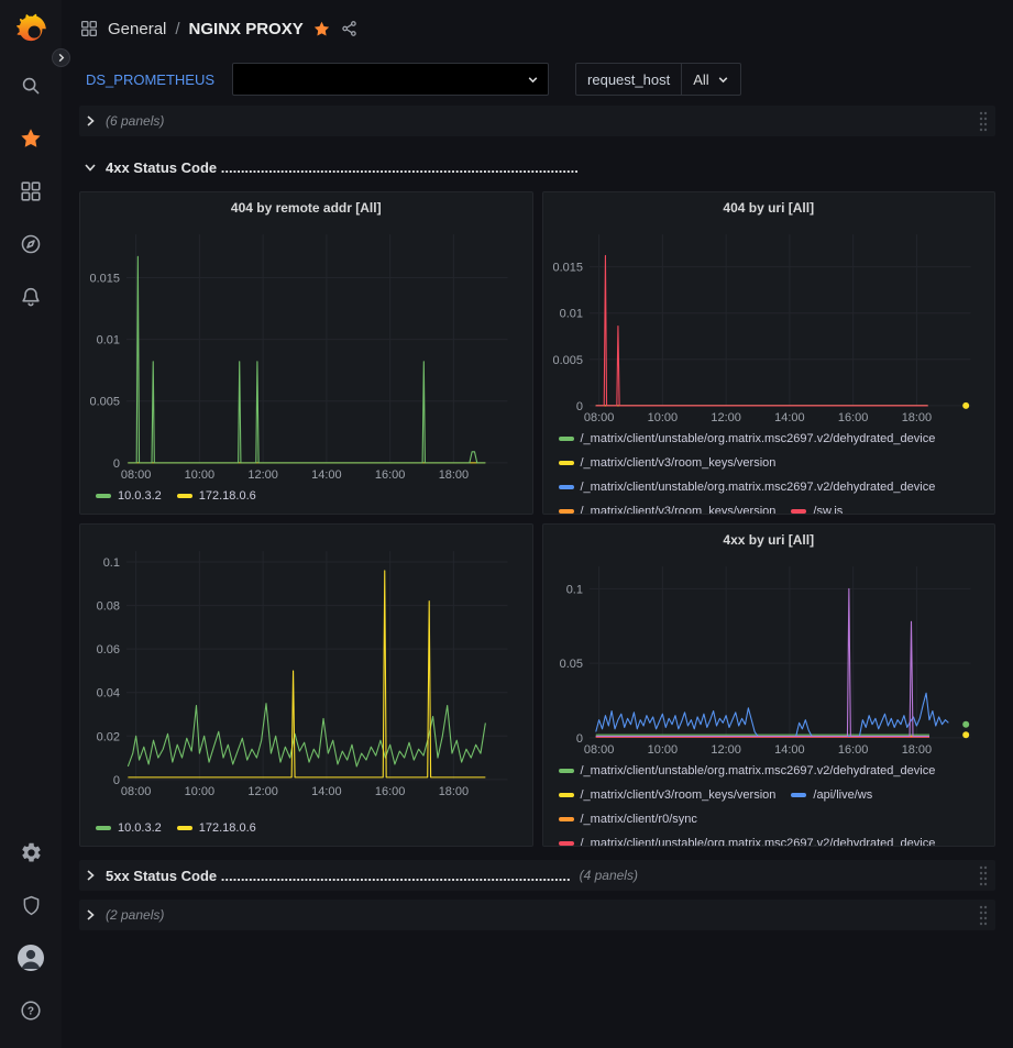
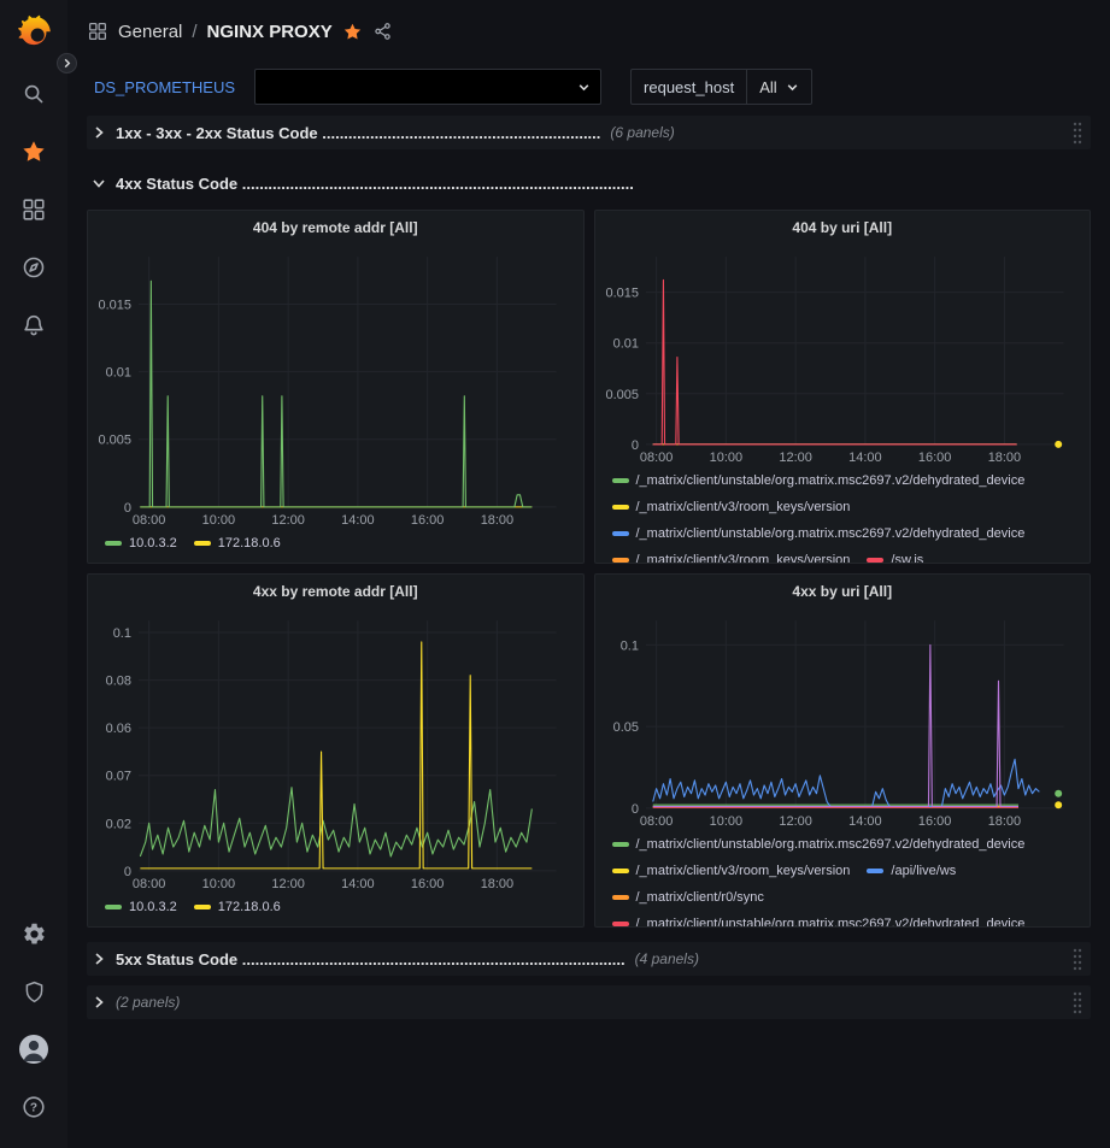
  ?
  General
  /
  NGINX PROXY
  DS_PROMETHEUS
  request_host
  All
+ 1xx - 3xx - 2xx Status Code ................................................................
  (6 panels)
  4xx Status Code ..........................................................................................
  404 by remote addr [All]
  08:00
  10:00
  12:00
  14:00
  16:00
  18:00
  0
  0.005
  0.01
  0.015
  10.0.3.2
  172.18.0.6
  404 by uri [All]
  08:00
  10:00
  12:00
  14:00
  16:00
  18:00
  0
  0.005
  0.01
  0.015
  /_matrix/client/unstable/org.matrix.msc2697.v2/dehydrated_device
  /_matrix/client/v3/room_keys/version
  /_matrix/client/unstable/org.matrix.msc2697.v2/dehydrated_device
  /_matrix/client/v3/room_keys/version
  /sw.js
+ 4xx by remote addr [All]
  08:00
  10:00
  12:00
  14:00
  16:00
  18:00
  0
  0.02
- 0.04
+ 0.07
  0.06
  0.08
  0.1
  10.0.3.2
  172.18.0.6
  4xx by uri [All]
  08:00
  10:00
  12:00
  14:00
  16:00
  18:00
  0
  0.05
  0.1
  /_matrix/client/unstable/org.matrix.msc2697.v2/dehydrated_device
  /_matrix/client/v3/room_keys/version
  /api/live/ws
  /_matrix/client/r0/sync
  /_matrix/client/unstable/org.matrix.msc2697.v2/dehydrated_device
  5xx Status Code ........................................................................................
  (4 panels)
  (2 panels)
